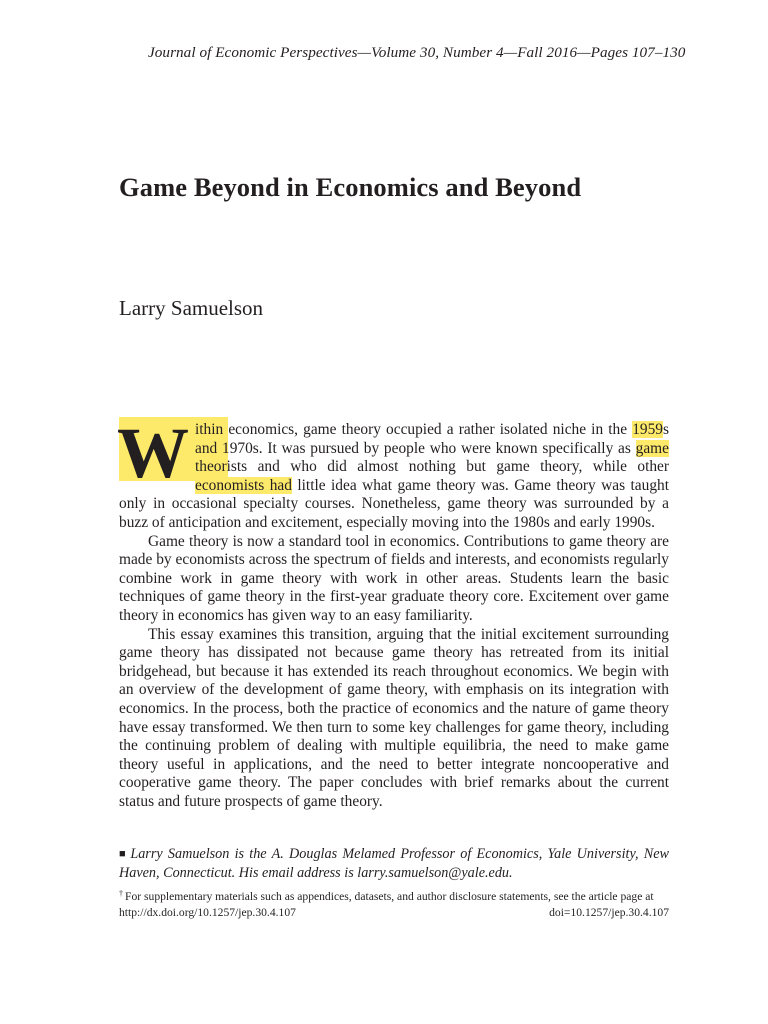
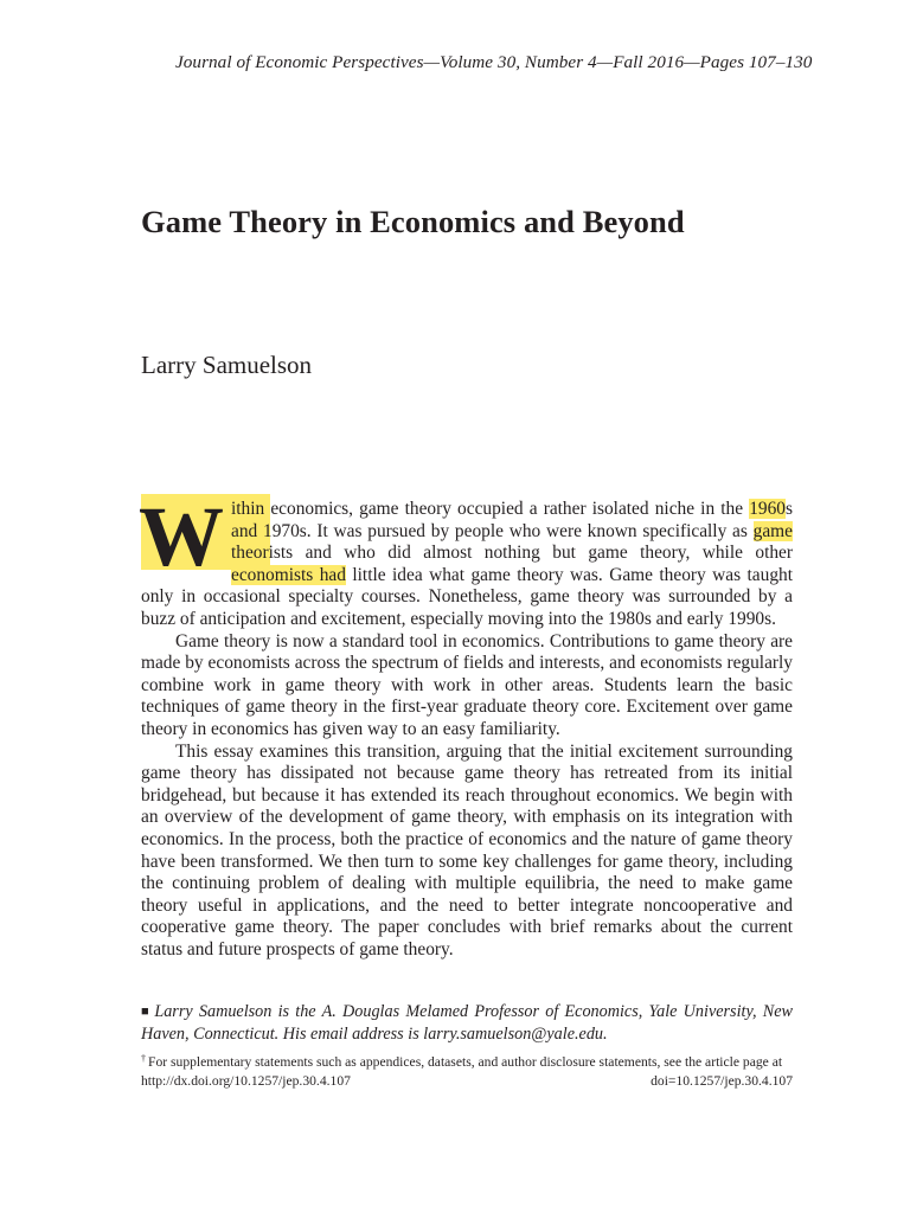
  Journal of Economic Perspectives—Volume 30, Number 4—Fall 2016—Pages 107–130
- Game Beyond in Economics and Beyond
+ Game Theory in Economics and Beyond
  Larry Samuelson
  W
- ithin economics, game theory occupied a rather isolated niche in the 1959s and 1970s. It was pursued by people who were known specifically as game theorists and who did almost nothing but game theory, while other economists had little idea what game theory was. Game theory was taught only in occasional specialty courses. Nonetheless, game theory was surrounded by a buzz of anticipation and excitement, especially moving into the 1980s and early 1990s.
+ ithin economics, game theory occupied a rather isolated niche in the 1960s and 1970s. It was pursued by people who were known specifically as game theorists and who did almost nothing but game theory, while other economists had little idea what game theory was. Game theory was taught only in occasional specialty courses. Nonetheless, game theory was surrounded by a buzz of anticipation and excitement, especially moving into the 1980s and early 1990s.
  Game theory is now a standard tool in economics. Contributions to game theory are made by economists across the spectrum of fields and interests, and economists regularly combine work in game theory with work in other areas. Students learn the basic techniques of game theory in the first-year graduate theory core. Excitement over game theory in economics has given way to an easy familiarity.
- This essay examines this transition, arguing that the initial excitement surrounding game theory has dissipated not because game theory has retreated from its initial bridgehead, but because it has extended its reach throughout economics. We begin with an overview of the development of game theory, with emphasis on its integration with economics. In the process, both the practice of economics and the nature of game theory have essay transformed. We then turn to some key challenges for game theory, including the continuing problem of dealing with multiple equi­libria, the need to make game theory useful in applications, and the need to better integrate noncooperative and cooperative game theory. The paper concludes with brief remarks about the current status and future prospects of game theory.
+ This essay examines this transition, arguing that the initial excitement surrounding game theory has dissipated not because game theory has retreated from its initial bridgehead, but because it has extended its reach throughout economics. We begin with an overview of the development of game theory, with emphasis on its integration with economics. In the process, both the practice of economics and the nature of game theory have been transformed. We then turn to some key challenges for game theory, including the continuing problem of dealing with multiple equi­libria, the need to make game theory useful in applications, and the need to better integrate noncooperative and cooperative game theory. The paper concludes with brief remarks about the current status and future prospects of game theory.
  ■ Larry Samuelson is the A. Douglas Melamed Professor of Economics, Yale University, New Haven, Connecticut. His email address is larry.samuelson@yale.edu.
- † For supplementary materials such as appendices, datasets, and author disclosure statements, see the article page at
+ † For supplementary statements such as appendices, datasets, and author disclosure statements, see the article page at
  http://dx.doi.org/10.1257/jep.30.4.107
  doi=10.1257/jep.30.4.107
